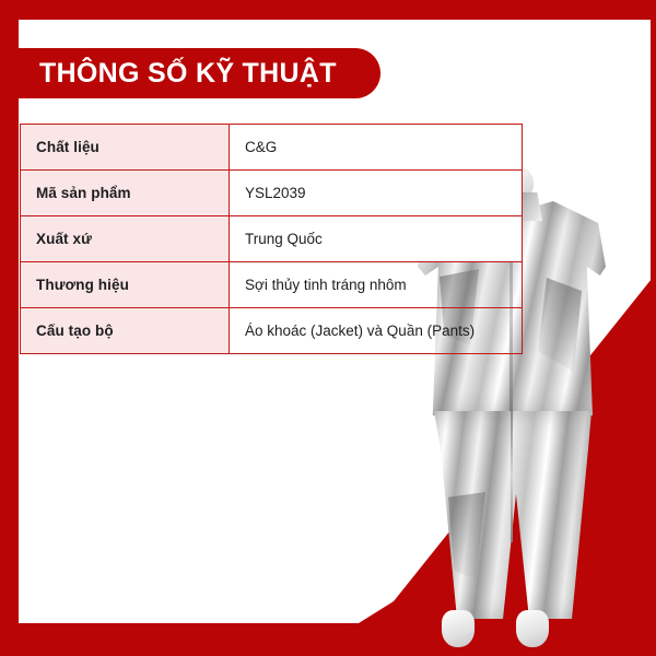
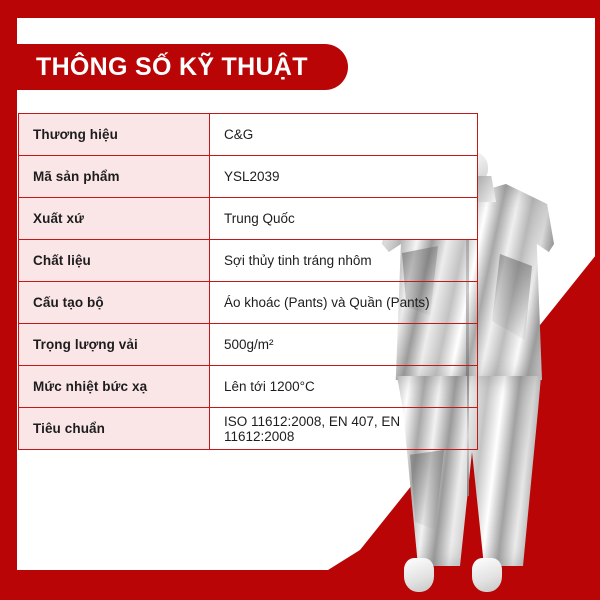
  THÔNG SỐ KỸ THUẬT
- Chất liệu	C&G
+ Thương hiệu	C&G
  Mã sản phẩm	YSL2039
  Xuất xứ	Trung Quốc
- Thương hiệu	Sợi thủy tinh tráng nhôm
+ Chất liệu	Sợi thủy tinh tráng nhôm
- Cấu tạo bộ	Áo khoác (Jacket) và Quần (Pants)
+ Cấu tạo bộ	Áo khoác (Pants) và Quần (Pants)
+ Trọng lượng vải	500g/m²
+ Mức nhiệt bức xạ	Lên tới 1200°C
+ Tiêu chuẩn	ISO 11612:2008, EN 407, EN 11612:2008
